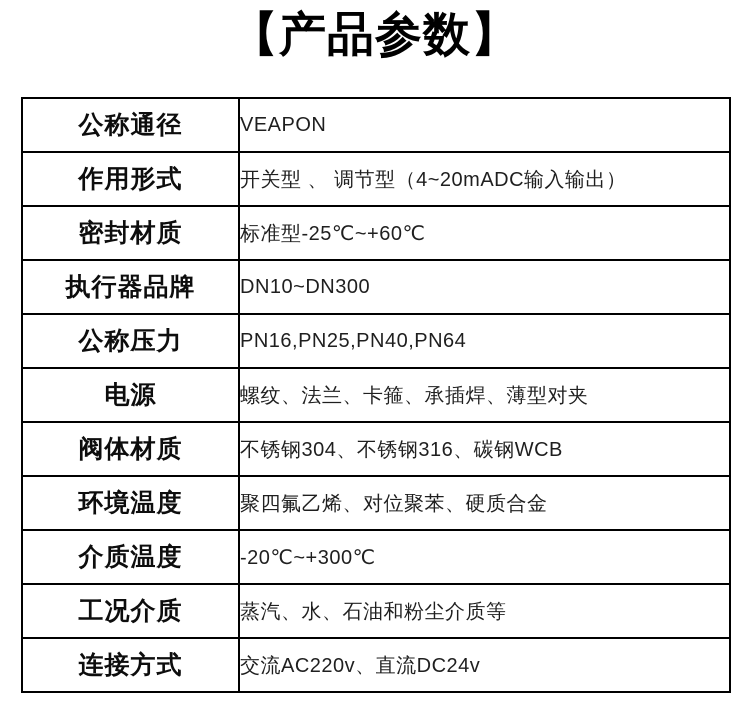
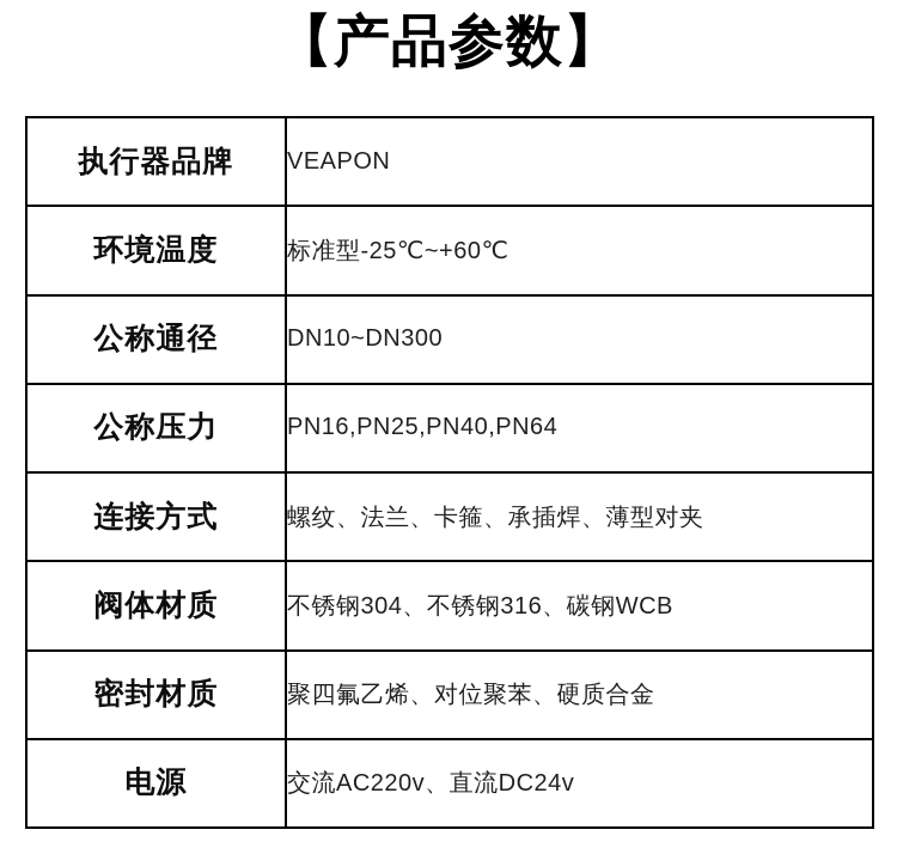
  【产品参数】
- 公称通径	VEAPON
+ 执行器品牌	VEAPON
- 作用形式	开关型 、 调节型（4~20mADC输入输出）
- 密封材质	标准型-25℃~+60℃
+ 环境温度	标准型-25℃~+60℃
- 执行器品牌	DN10~DN300
+ 公称通径	DN10~DN300
  公称压力	PN16,PN25,PN40,PN64
- 电源	螺纹、法兰、卡箍、承插焊、薄型对夹
+ 连接方式	螺纹、法兰、卡箍、承插焊、薄型对夹
  阀体材质	不锈钢304、不锈钢316、碳钢WCB
- 环境温度	聚四氟乙烯、对位聚苯、硬质合金
+ 密封材质	聚四氟乙烯、对位聚苯、硬质合金
- 介质温度	-20℃~+300℃
- 工况介质	蒸汽、水、石油和粉尘介质等
- 连接方式	交流AC220v、直流DC24v
+ 电源	交流AC220v、直流DC24v
